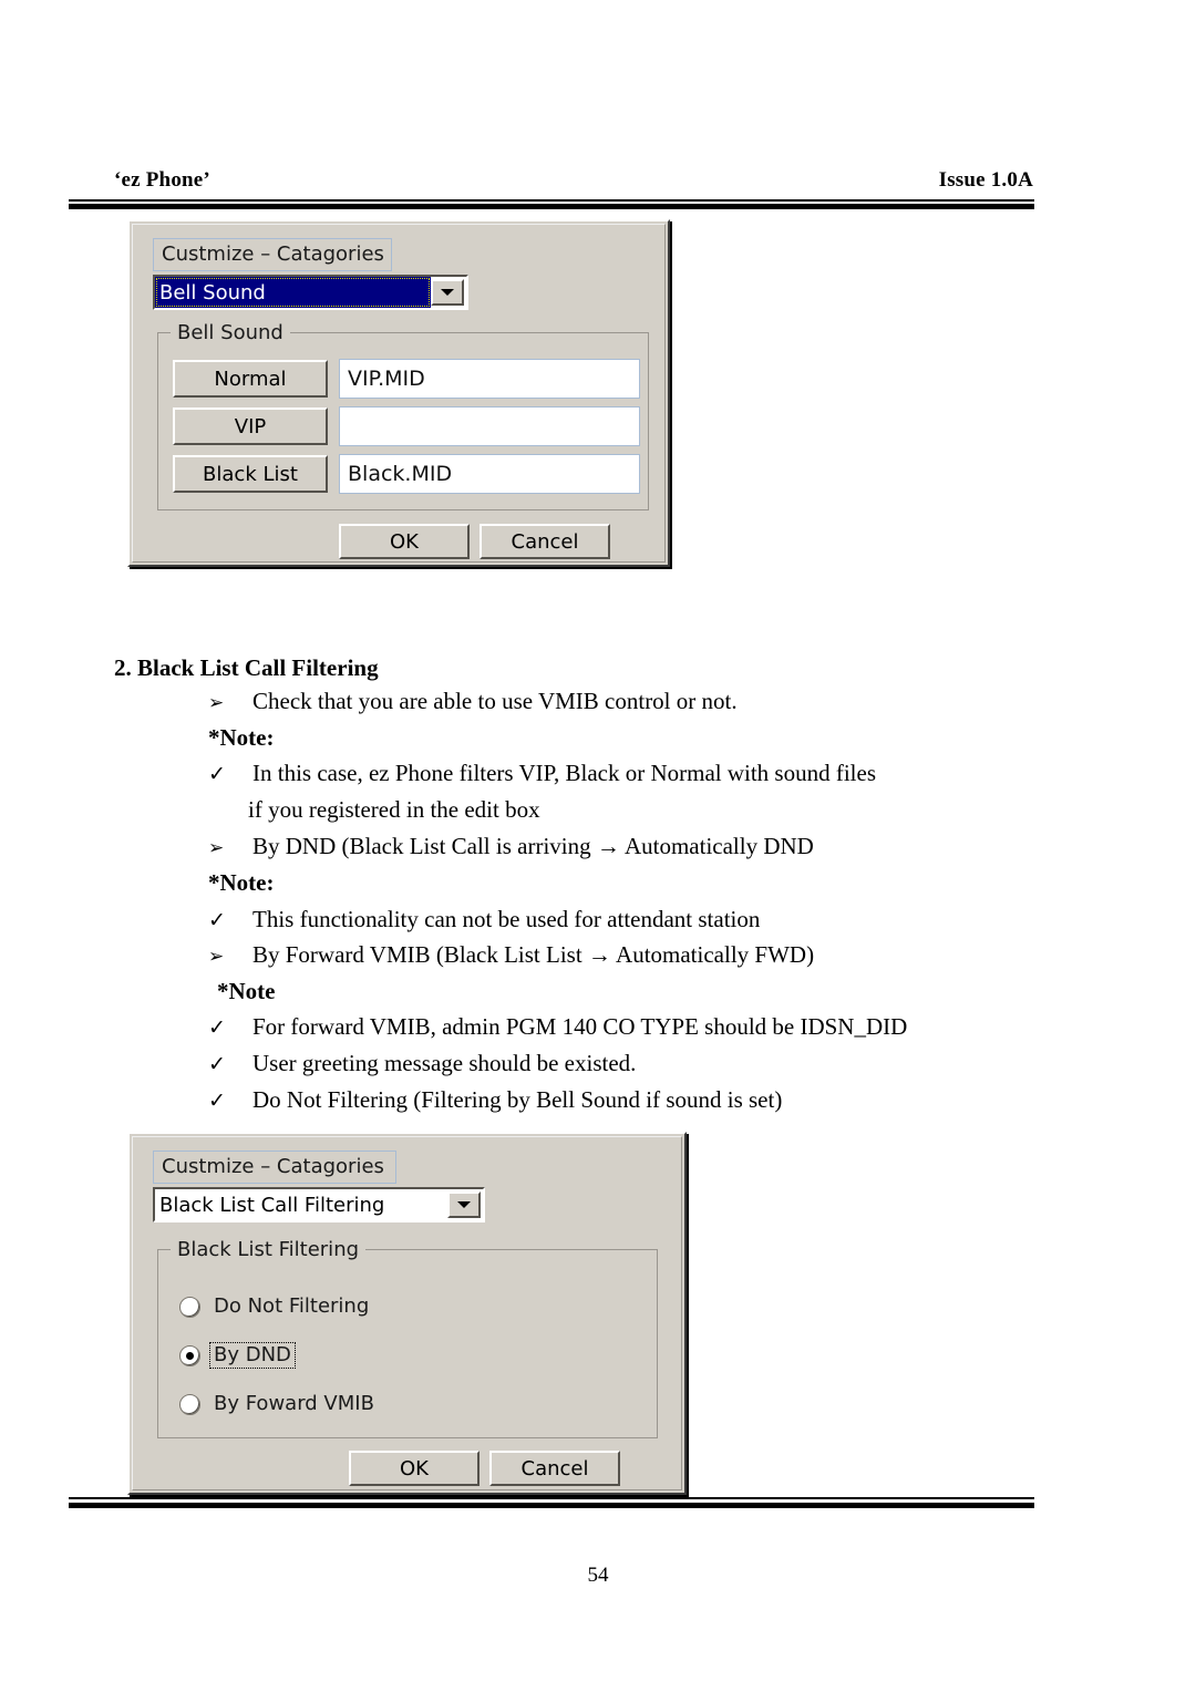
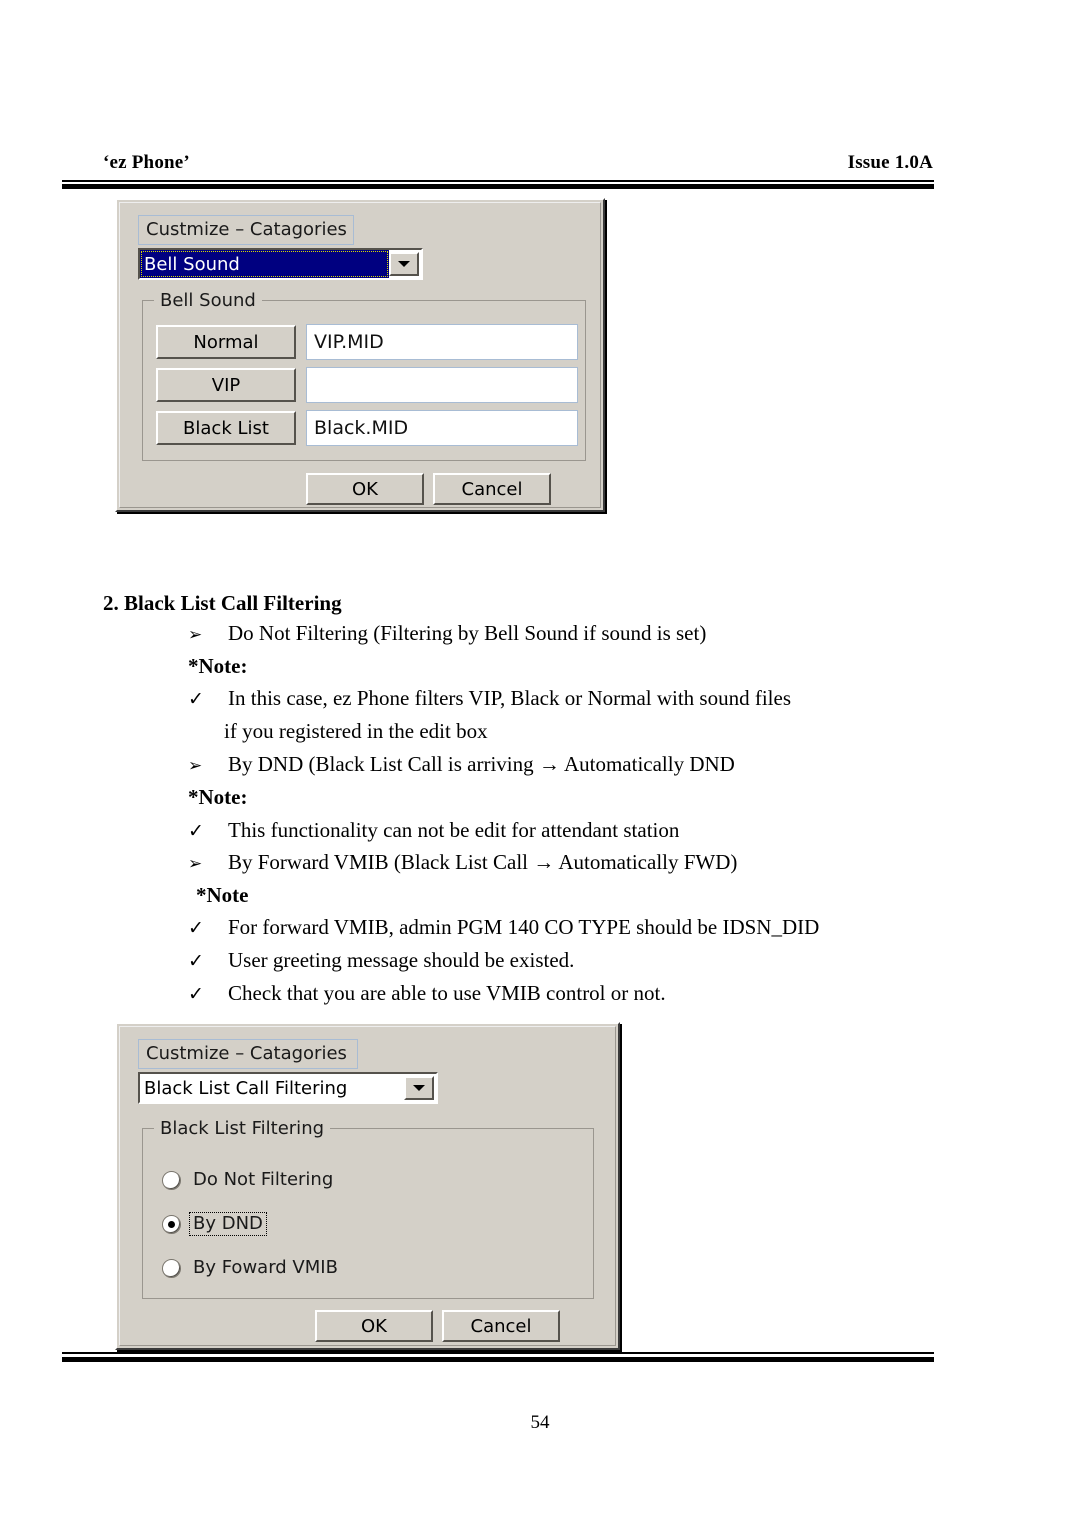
  ‘ez Phone’
  Issue 1.0A
  Custmize – Catagories
  Bell Sound
  Bell Sound
  Normal
  VIP.MID
  VIP
  Black List
  Black.MID
  OK
  Cancel
  2. Black List Call Filtering
- ➢ Check that you are able to use VMIB control or not.
+ ➢ Do Not Filtering (Filtering by Bell Sound if sound is set)
  *Note:
  ✓ In this case, ez Phone filters VIP, Black or Normal with sound files
  if you registered in the edit box
  ➢ By DND (Black List Call is arriving → Automatically DND
  *Note:
- ✓ This functionality can not be used for attendant station
+ ✓ This functionality can not be edit for attendant station
- ➢ By Forward VMIB (Black List List → Automatically FWD)
+ ➢ By Forward VMIB (Black List Call → Automatically FWD)
  *Note
  ✓ For forward VMIB, admin PGM 140 CO TYPE should be IDSN_DID
  ✓ User greeting message should be existed.
- ✓ Do Not Filtering (Filtering by Bell Sound if sound is set)
+ ✓ Check that you are able to use VMIB control or not.
  Custmize – Catagories
  Black List Call Filtering
  Black List Filtering
  Do Not Filtering
  By DND
  By Foward VMIB
  OK
  Cancel
  54
